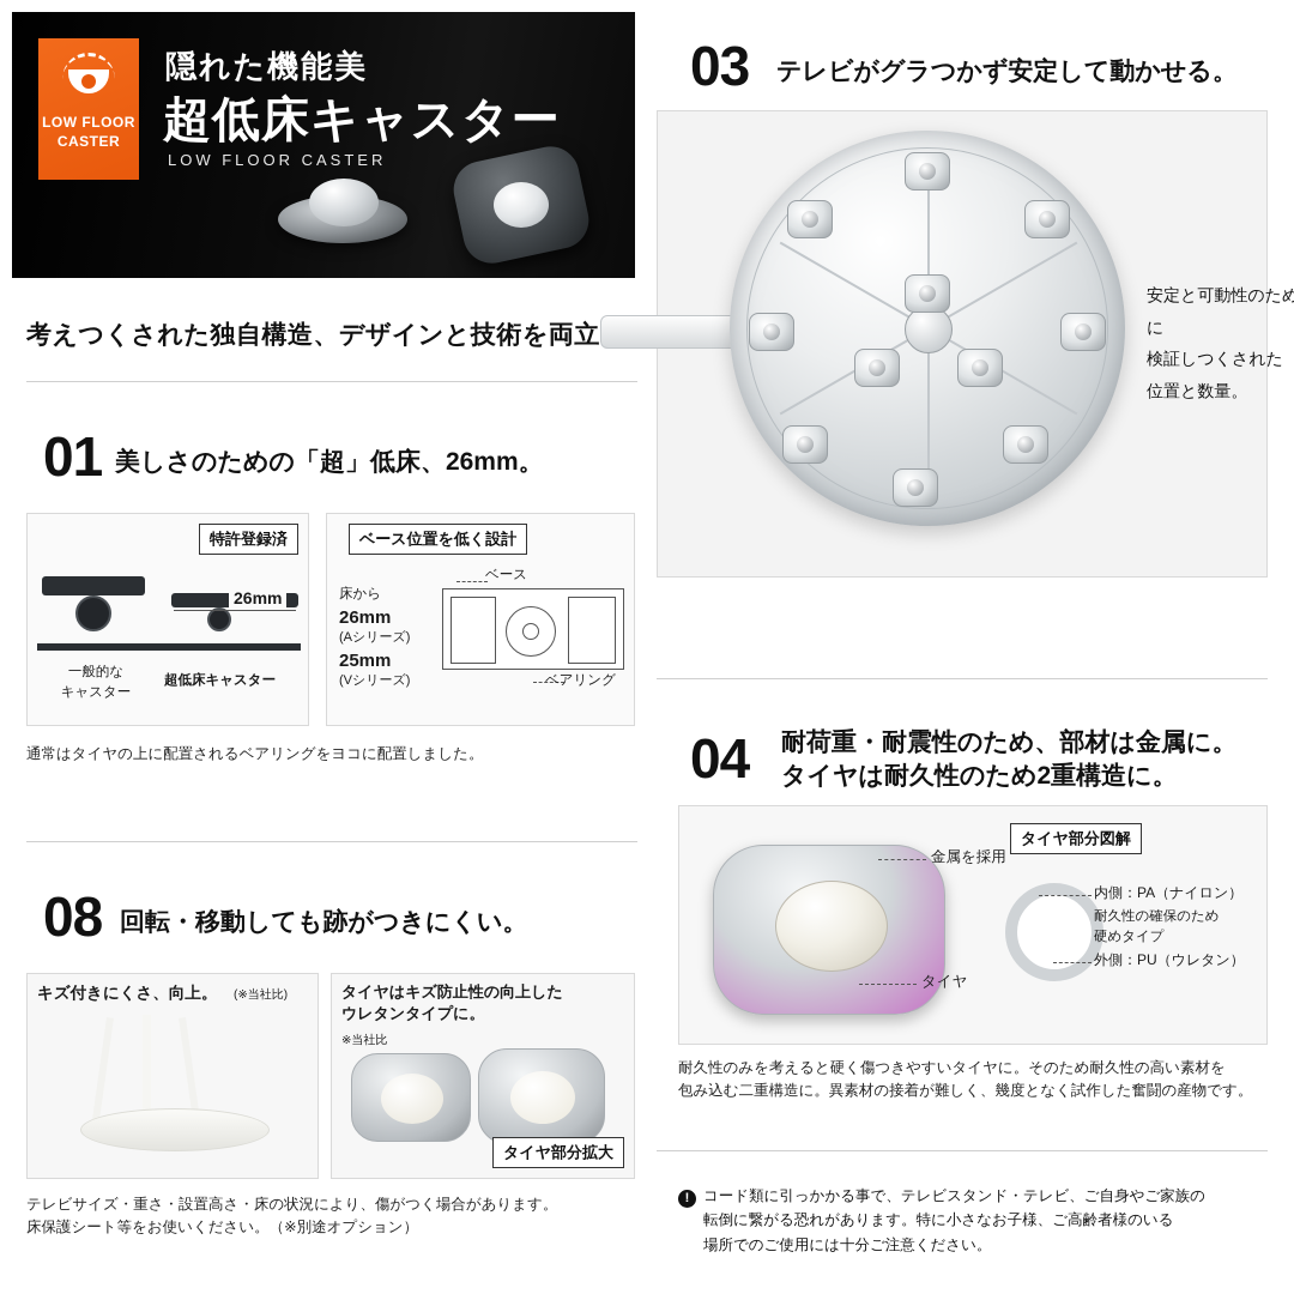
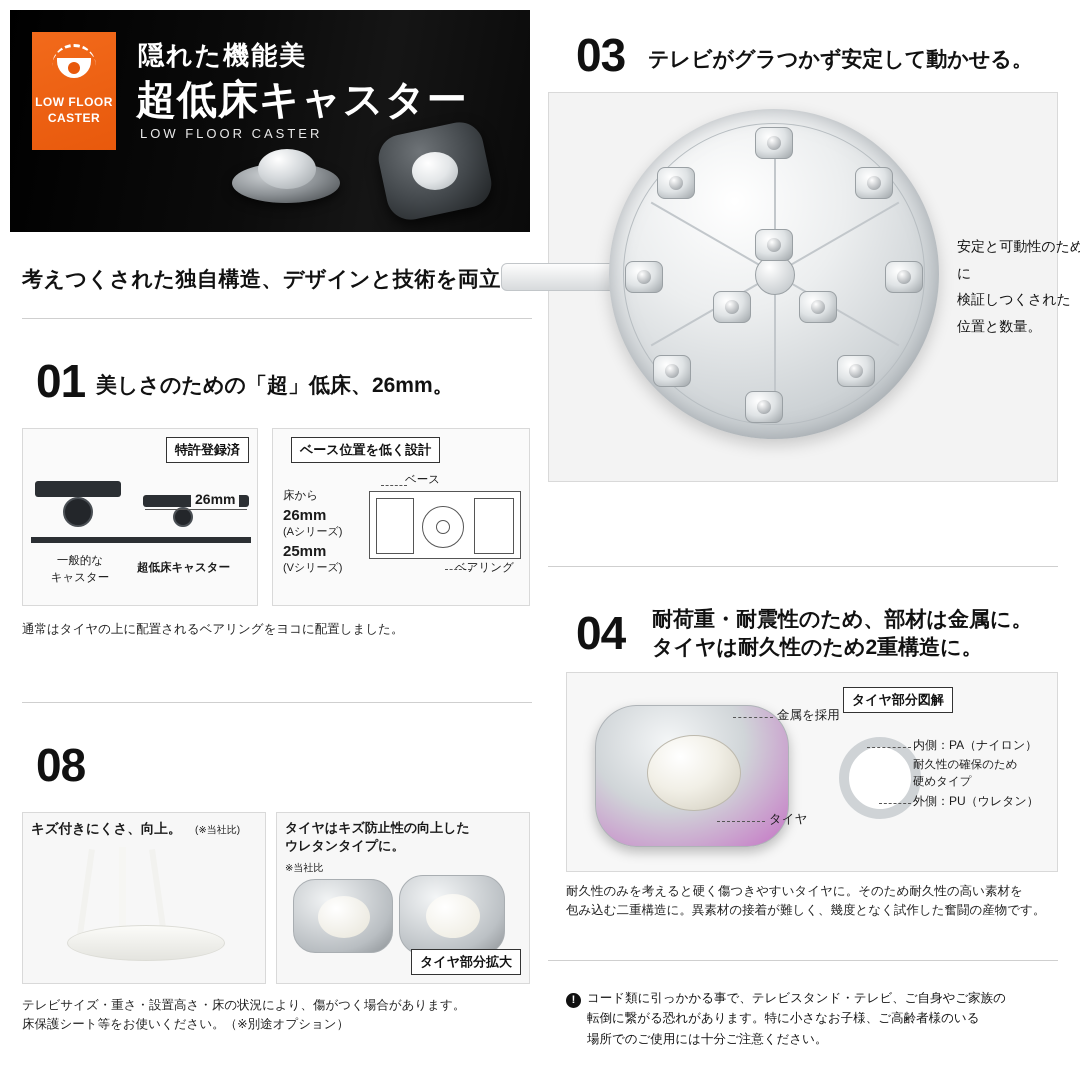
  LOW FLOOR
  CASTER
  隠れた機能美
  超低床キャスター
  LOW FLOOR CASTER
  考えつくされた独自構造、デザインと技術を両立
  01
  美しさのための「超」低床、26mm。
  特許登録済
  26mm
  一般的な
  キャスター
  超低床キャスター
  ベース位置を低く設計
  ベース
  床から
  26mm
  (Aシリーズ)
  25mm
  (Vシリーズ)
  ベアリング
  通常はタイヤの上に配置されるベアリングをヨコに配置しました。
  08
- 回転・移動しても跡がつきにくい。
  キズ付きにくさ、向上。
  (※当社比)
  タイヤはキズ防止性の向上した
  ウレタンタイプに。
  ※当社比
  タイヤ部分拡大
  テレビサイズ・重さ・設置高さ・床の状況により、傷がつく場合があります。
  床保護シート等をお使いください。（※別途オプション）
  03
  テレビがグラつかず安定して動かせる。
  安定と可動性のために
  検証しつくされた
  位置と数量。
  04
  耐荷重・耐震性のため、部材は金属に。
  タイヤは耐久性のため2重構造に。
  金属を採用
  タイヤ
  タイヤ部分図解
  内側：PA（ナイロン）
  耐久性の確保のため
  硬めタイプ
  外側：PU（ウレタン）
  耐久性のみを考えると硬く傷つきやすいタイヤに。そのため耐久性の高い素材を
  包み込む二重構造に。異素材の接着が難しく、幾度となく試作した奮闘の産物です。
  ! コード類に引っかかる事で、テレビスタンド・テレビ、ご自身やご家族の
  転倒に繋がる恐れがあります。特に小さなお子様、ご高齢者様のいる
  場所でのご使用には十分ご注意ください。
